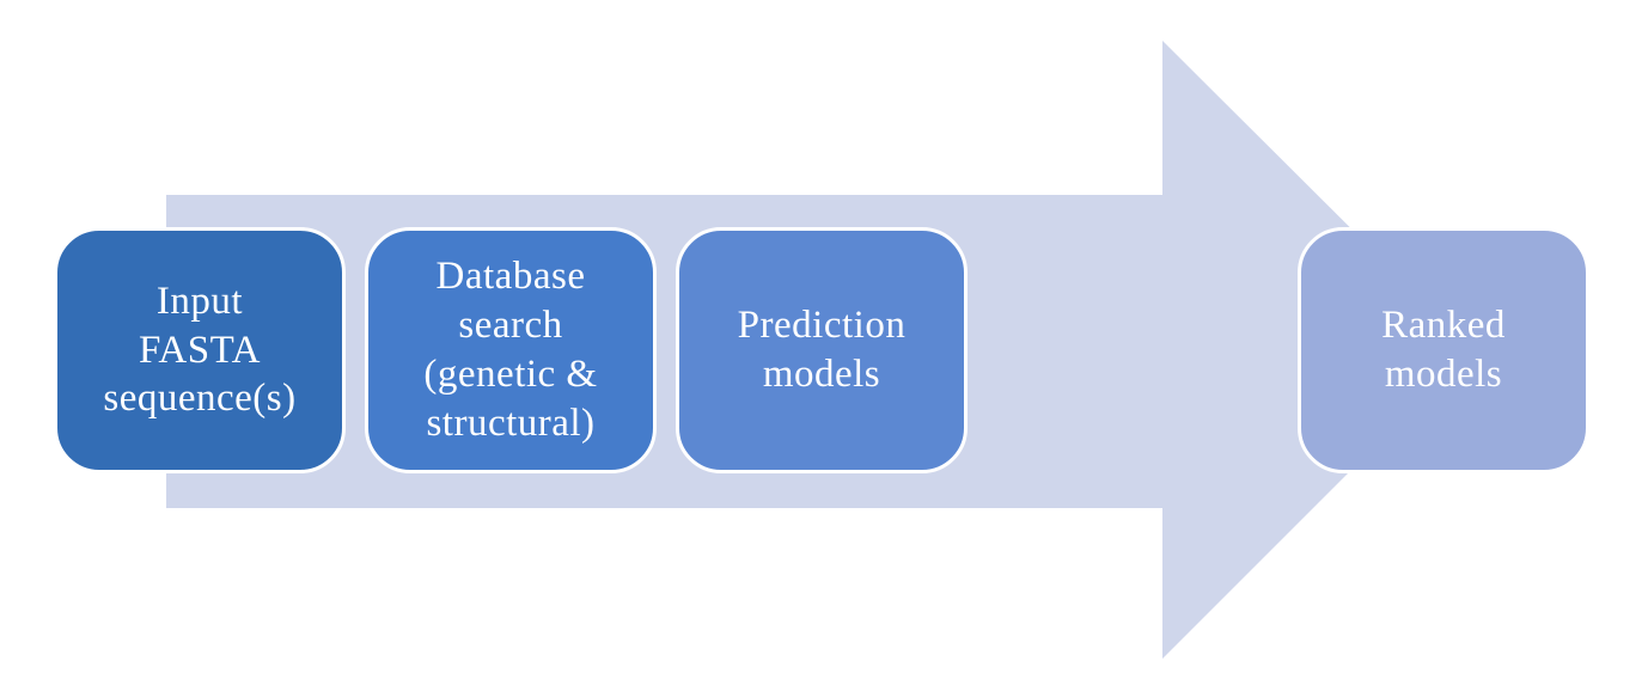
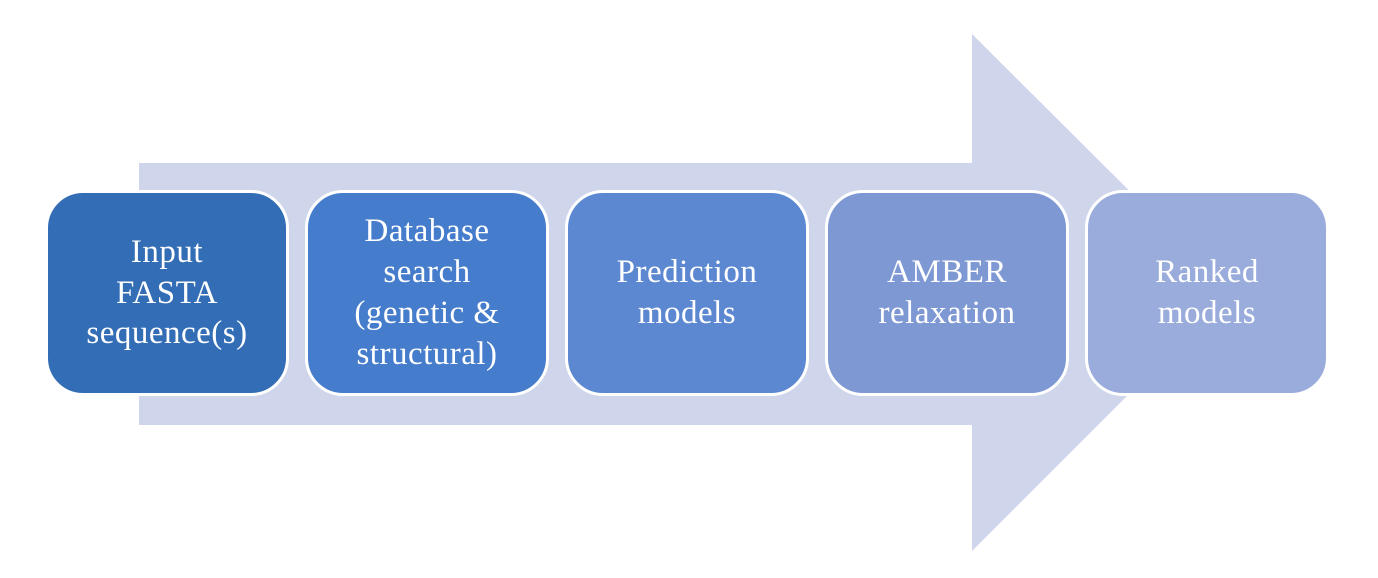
  Input
  FASTA
  sequence(s)
  Database
  search
  (genetic &
  structural)
  Prediction
  models
+ AMBER
+ relaxation
  Ranked
  models
